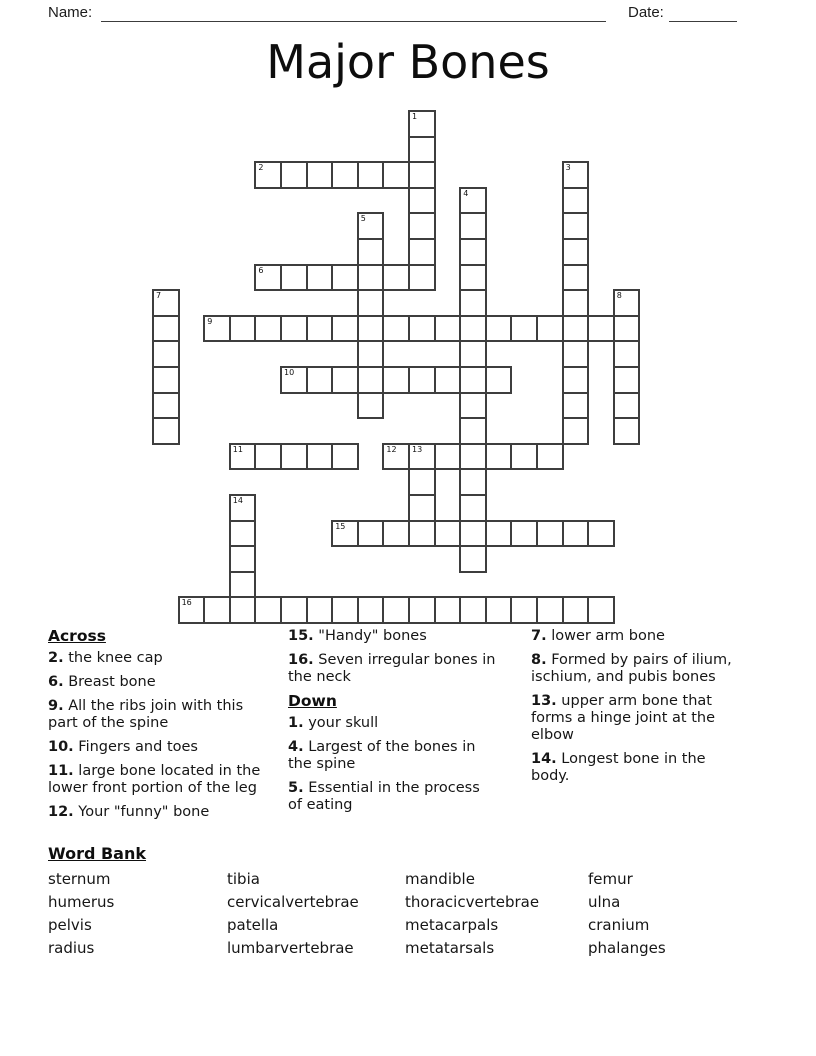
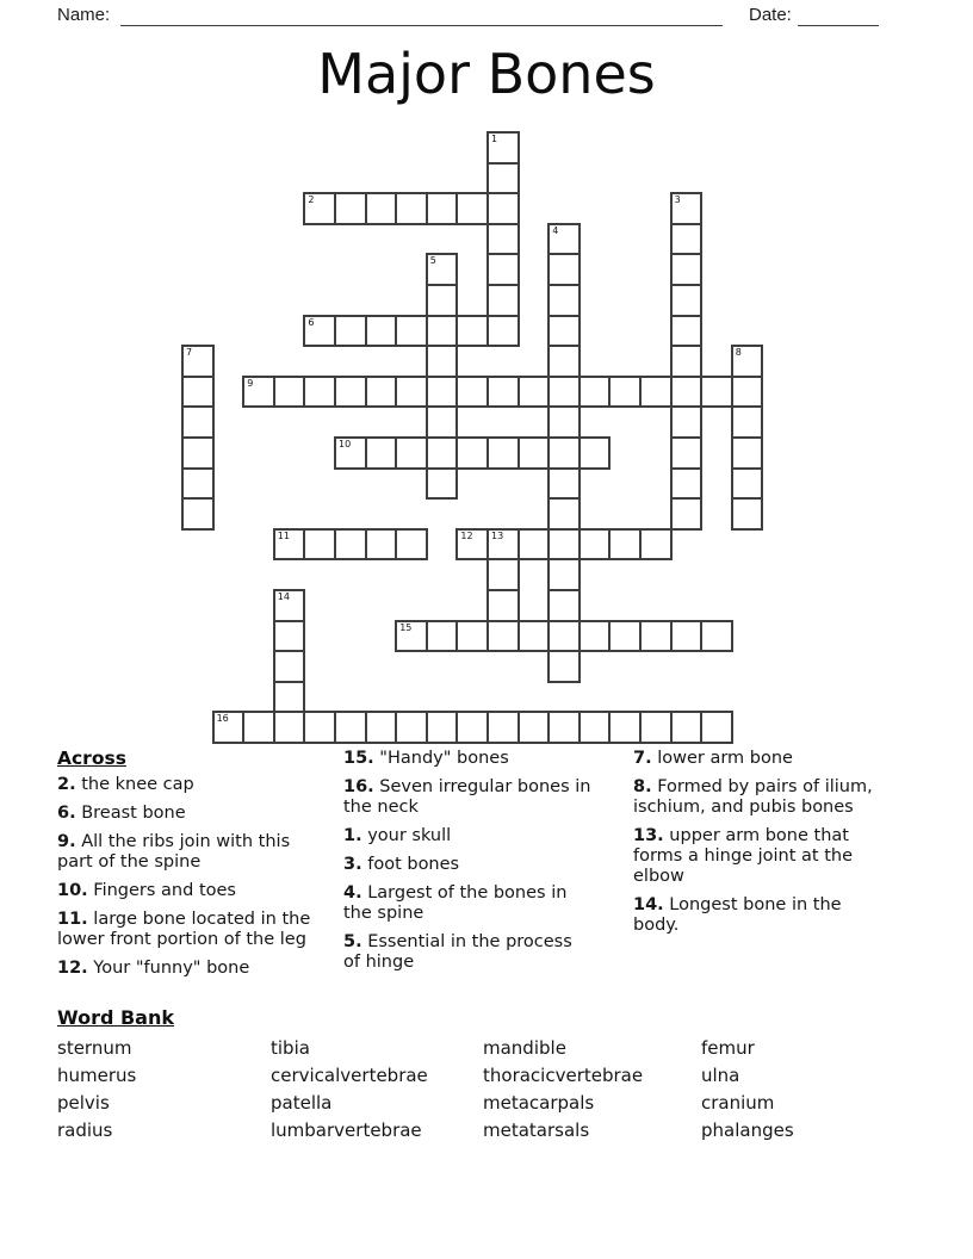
  Name:
  Date:
  Major Bones
  1
  2
  3
  4
  5
  6
  7
  8
  9
  10
  11
  12
  13
  14
  15
  16
  Across
  2. the knee cap
  6. Breast bone
  9. All the ribs join with this part of the spine
  10. Fingers and toes
  11. large bone located in the lower front portion of the leg
  12. Your "funny" bone
  15. "Handy" bones
  16. Seven irregular bones in the neck
- Down
  1. your skull
+ 3. foot bones
  4. Largest of the bones in the spine
- 5. Essential in the process of eating
+ 5. Essential in the process of hinge
  7. lower arm bone
  8. Formed by pairs of ilium, ischium, and pubis bones
  13. upper arm bone that forms a hinge joint at the elbow
  14. Longest bone in the body.
  Word Bank
  sternum
  humerus
  pelvis
  radius
  tibia
  cervicalvertebrae
  patella
  lumbarvertebrae
  mandible
  thoracicvertebrae
  metacarpals
  metatarsals
  femur
  ulna
  cranium
  phalanges
